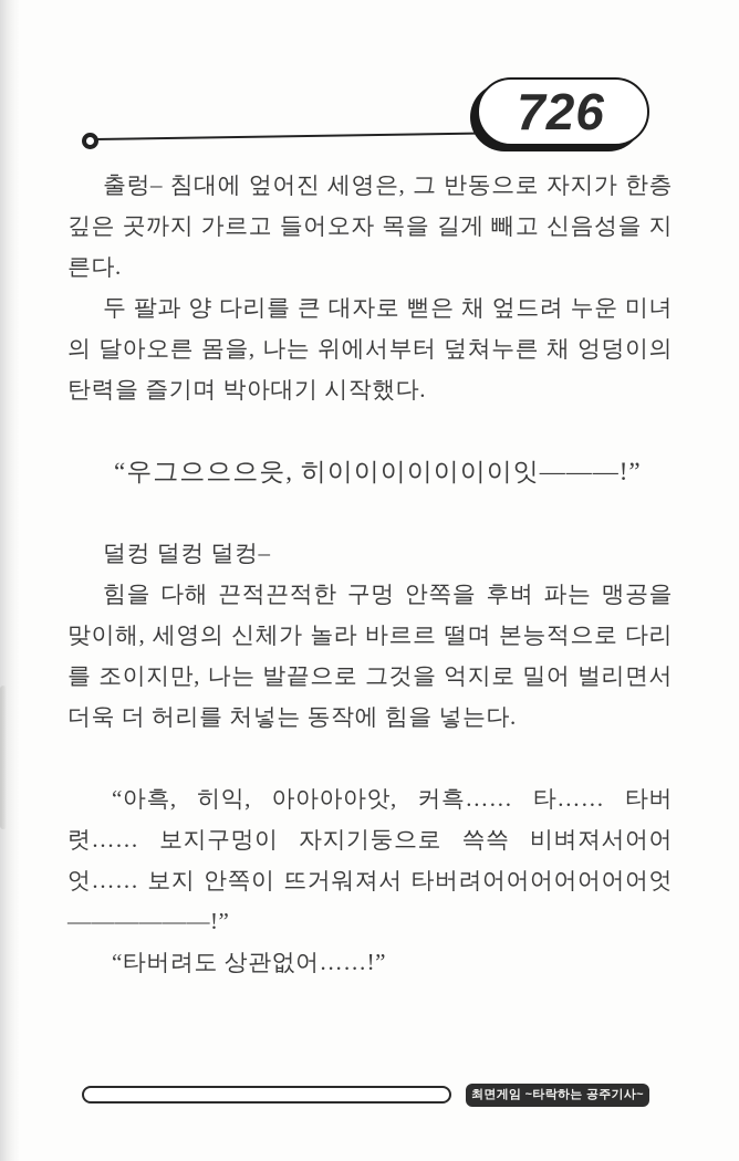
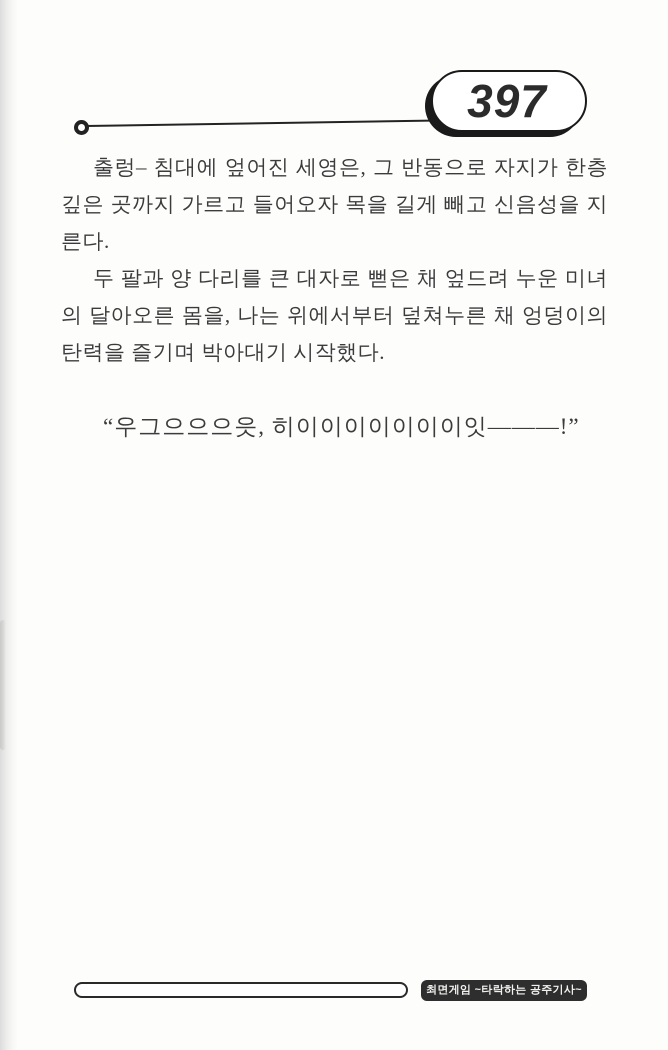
- 726
+ 397
  출렁– 침대에 엎어진 세영은, 그 반동으로 자지가 한층 깊은 곳까지 가르고 들어오자 목을 길게 빼고 신음성을 지른다.
  두 팔과 양 다리를 큰 대자로 뻗은 채 엎드려 누운 미녀의 달아오른 몸을, 나는 위에서부터 덮쳐누른 채 엉덩이의 탄력을 즐기며 박아대기 시작했다.
  “우그으으으읏, 히이이이이이이이잇———!”
- 덜컹 덜컹 덜컹–
- 힘을 다해 끈적끈적한 구멍 안쪽을 후벼 파는 맹공을 맞이해, 세영의 신체가 놀라 바르르 떨며 본능적으로 다리를 조이지만, 나는 발끝으로 그것을 억지로 밀어 벌리면서 더욱 더 허리를 처넣는 동작에 힘을 넣는다.
- “아흑, 히익, 아아아아앗, 커흑…… 타…… 타버렷…… 보지구멍이 자지기둥으로 쓱쓱 비벼져서어어엇…… 보지 안쪽이 뜨거워져서 타버려어어어어어어어엇——————!”
- “타버려도 상관없어……!”
  최면게임 ~타락하는 공주기사~
